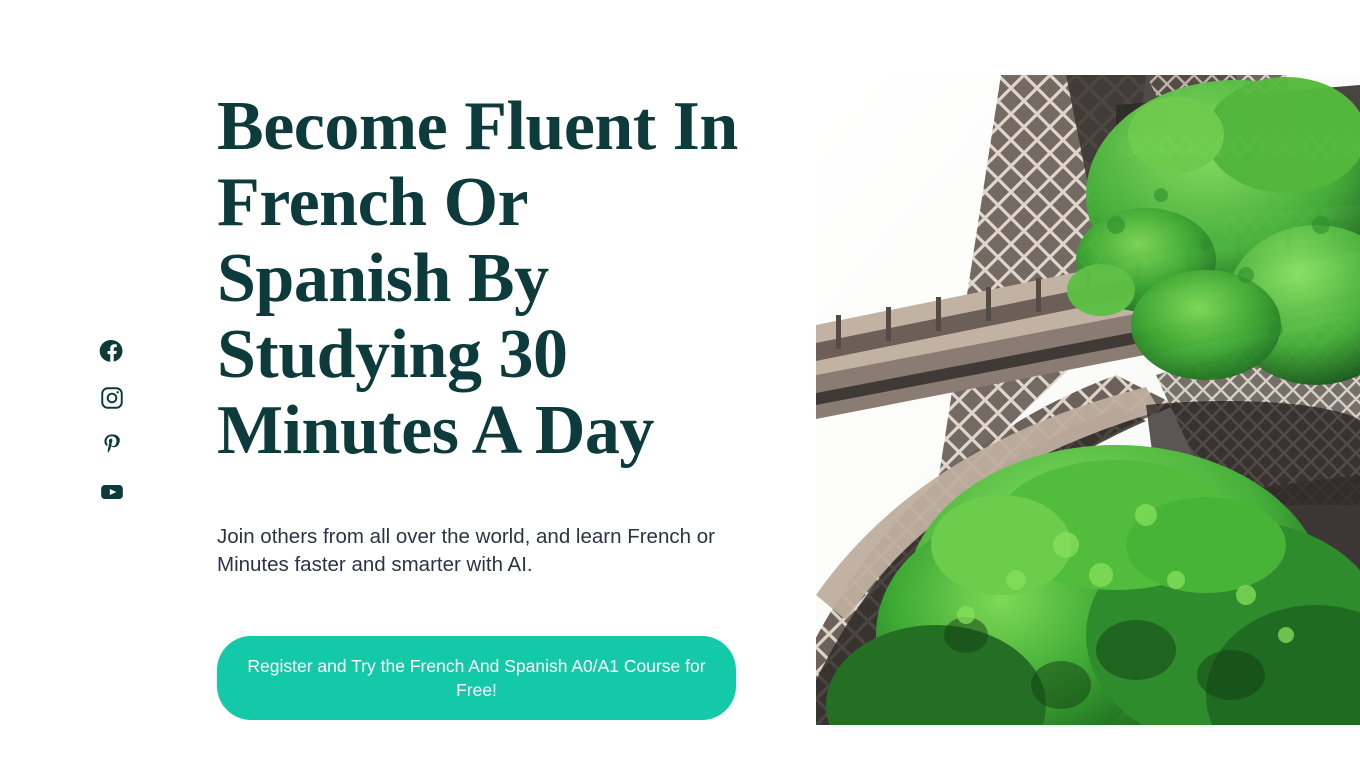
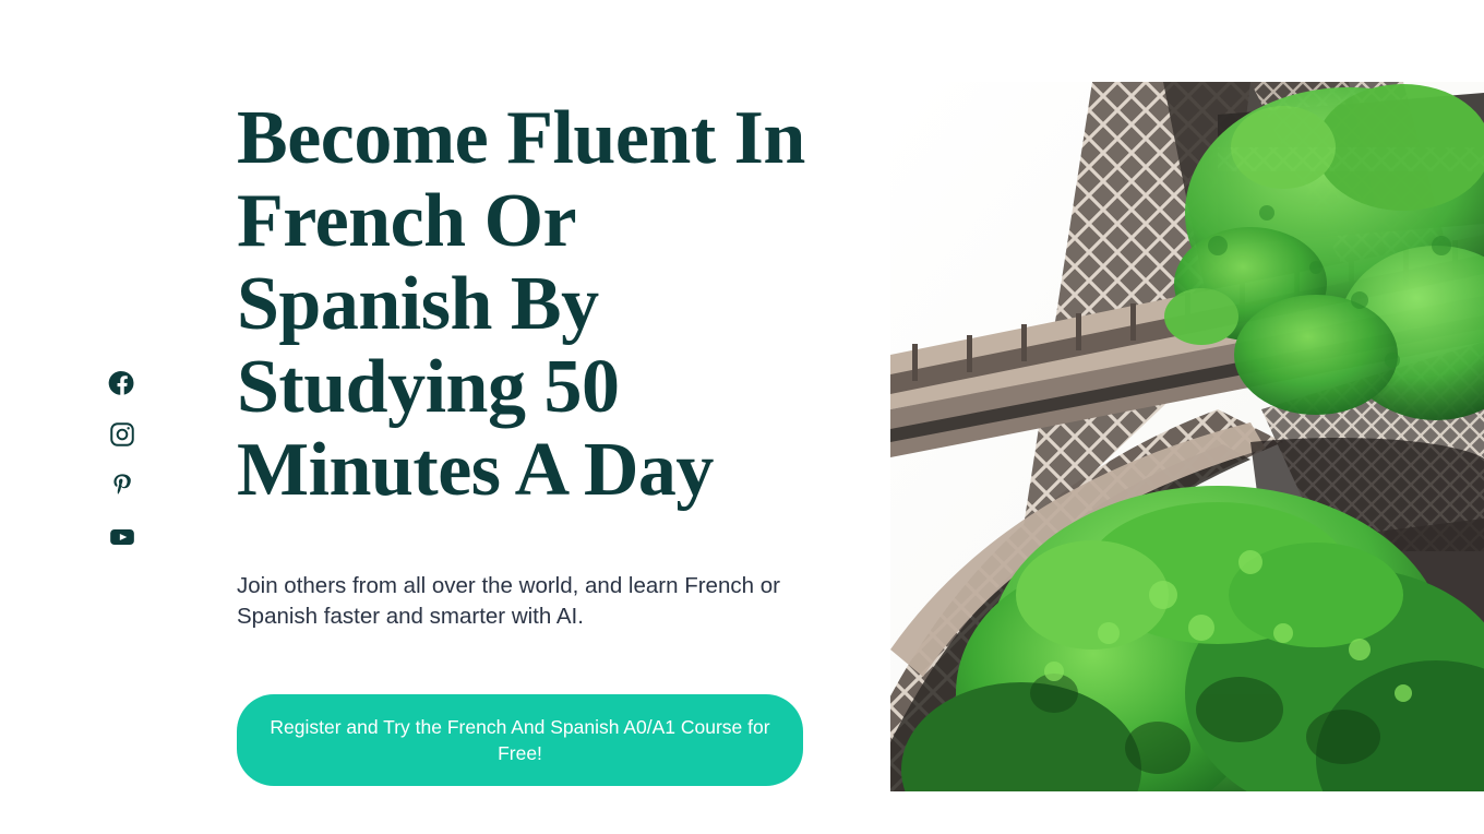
- Become Fluent In French Or Spanish By Studying 30 Minutes A Day
+ Become Fluent In French Or Spanish By Studying 50 Minutes A Day
- Join others from all over the world, and learn French or Minutes faster and smarter with AI.
+ Join others from all over the world, and learn French or Spanish faster and smarter with AI.
  Register and Try the French And Spanish A0/A1 Course for Free!
